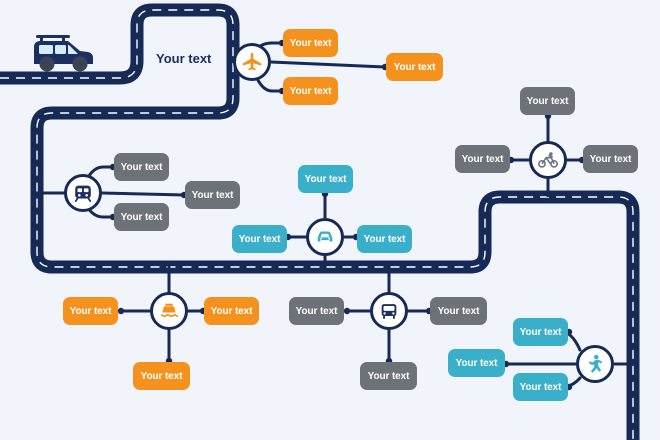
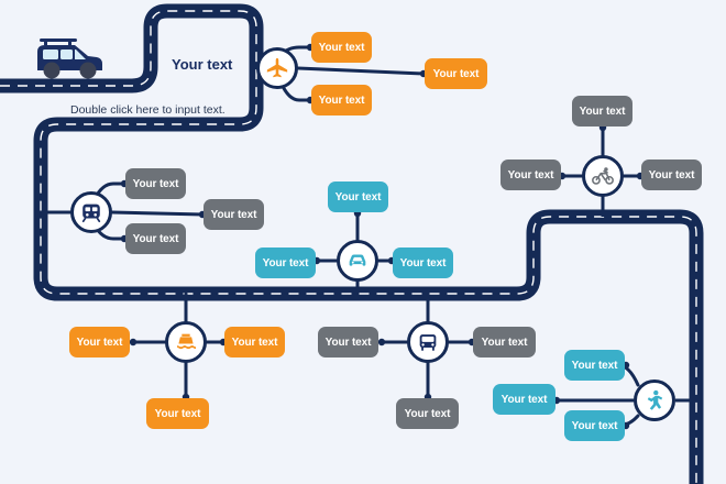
  Your text
+ Double click here to input text.
  Your text
  Your text
  Your text
  Your text
  Your text
  Your text
  Your text
  Your text
  Your text
  Your text
  Your text
  Your text
  Your text
  Your text
  Your text
  Your text
  Your text
  Your text
  Your text
  Your text
  Your text
